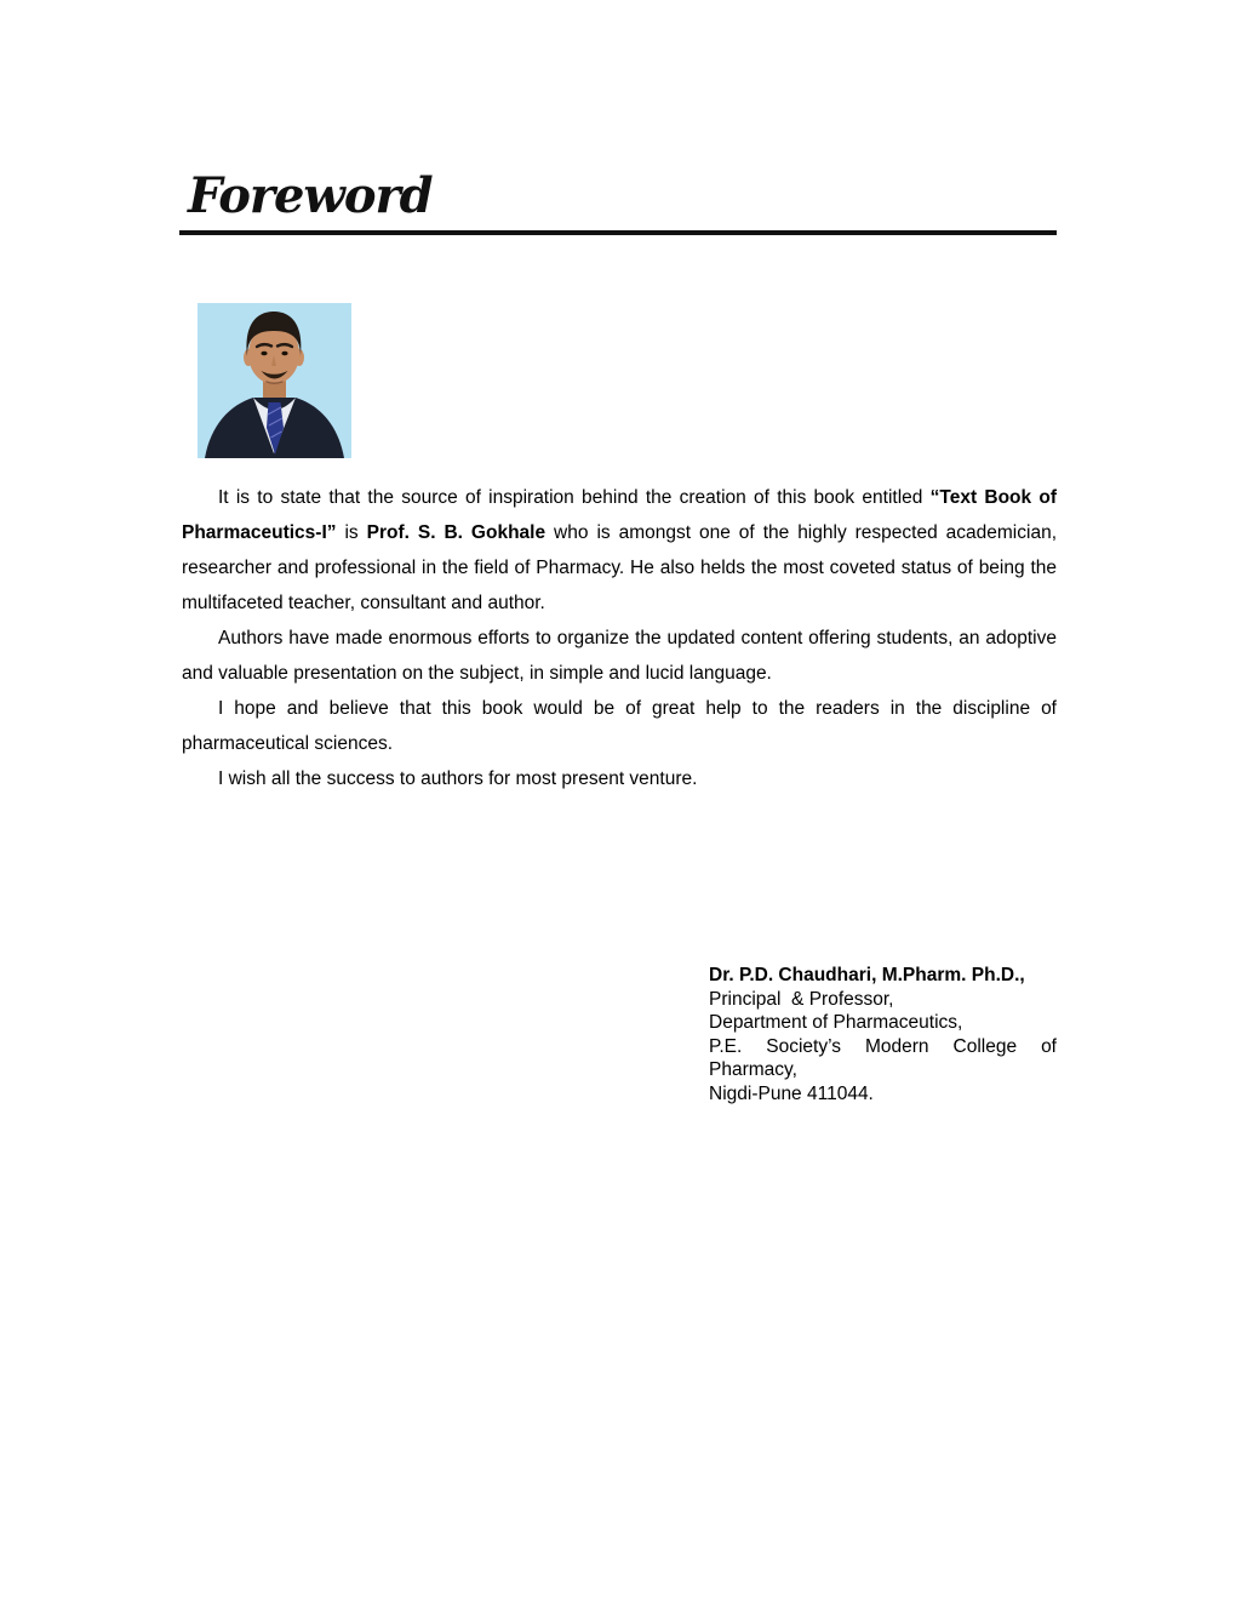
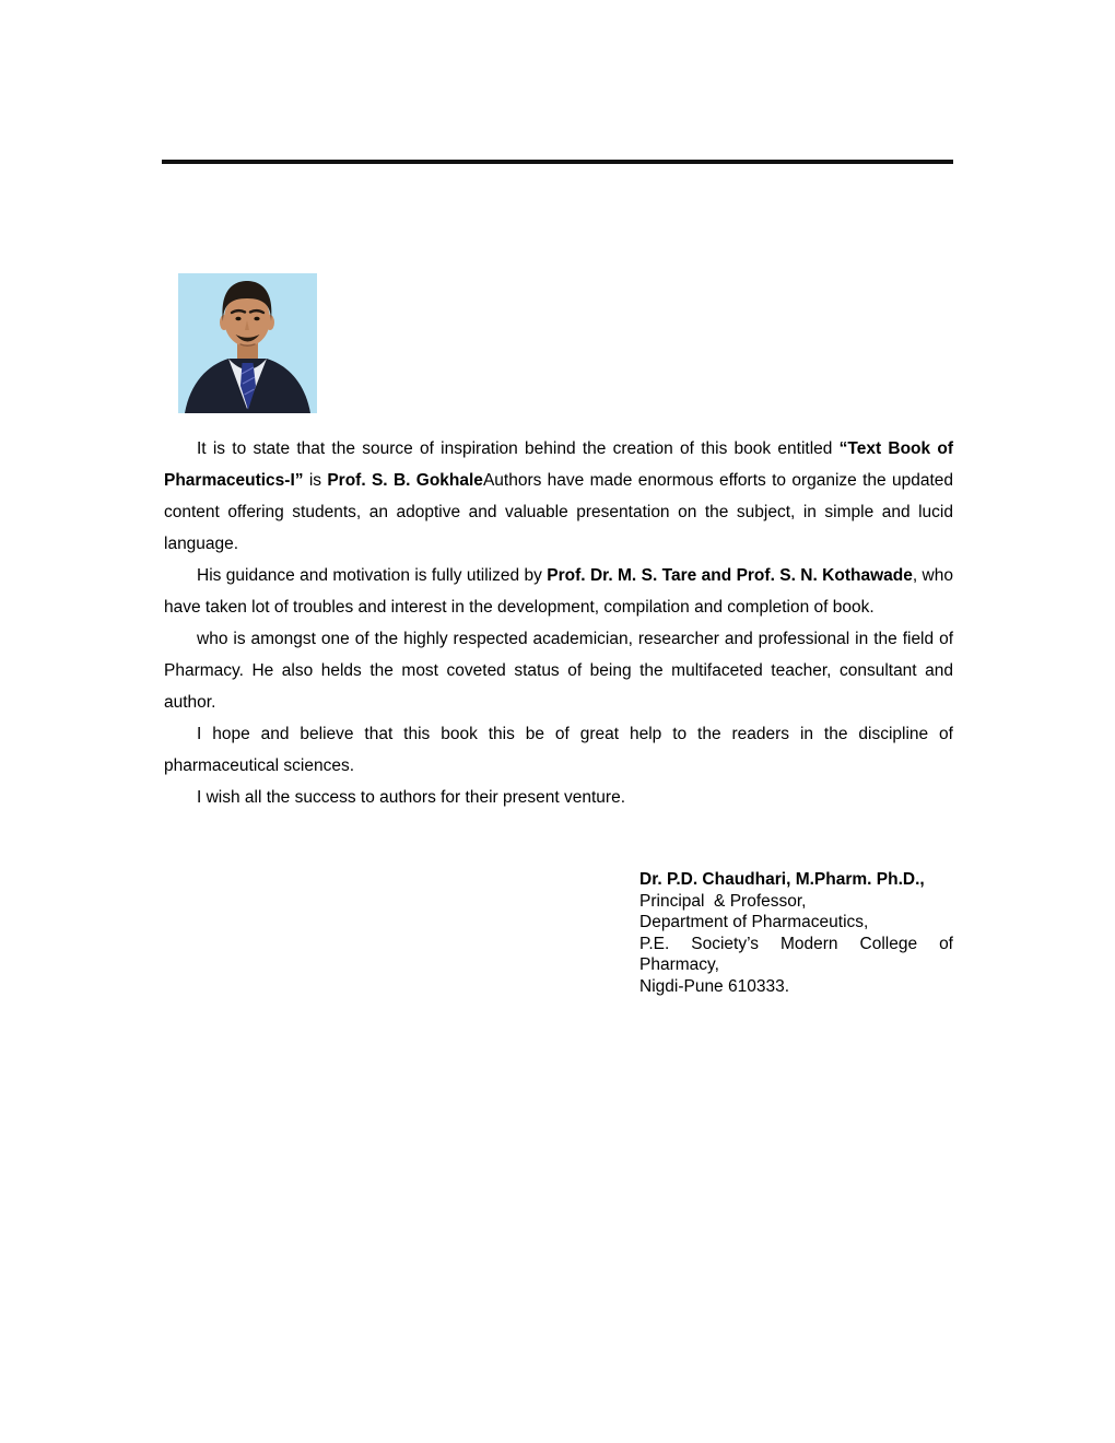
- Foreword
- It is to state that the source of inspiration behind the creation of this book entitled “Text Book of Pharmaceutics-I” is Prof. S. B. Gokhale who is amongst one of the highly respected academician, researcher and professional in the field of Pharmacy. He also helds the most coveted status of being the multifaceted teacher, consultant and author.
+ It is to state that the source of inspiration behind the creation of this book entitled “Text Book of Pharmaceutics-I” is Prof. S. B. GokhaleAuthors have made enormous efforts to organize the updated content offering students, an adoptive and valuable presentation on the subject, in simple and lucid language.
+ His guidance and motivation is fully utilized by Prof. Dr. M. S. Tare and Prof. S. N. Kothawade, who have taken lot of troubles and interest in the development, compilation and completion of book.
- Authors have made enormous efforts to organize the updated content offering students, an adoptive and valuable presentation on the subject, in simple and lucid language.
+ who is amongst one of the highly respected academician, researcher and professional in the field of Pharmacy. He also helds the most coveted status of being the multifaceted teacher, consultant and author.
- I hope and believe that this book would be of great help to the readers in the discipline of pharmaceutical sciences.
+ I hope and believe that this book this be of great help to the readers in the discipline of pharmaceutical sciences.
- I wish all the success to authors for most present venture.
+ I wish all the success to authors for their present venture.
  Dr. P.D. Chaudhari, M.Pharm. Ph.D.,
  Principal & Professor,
  Department of Pharmaceutics,
  P.E. Society’s Modern College of
  Pharmacy,
- Nigdi-Pune 411044.
+ Nigdi-Pune 610333.
